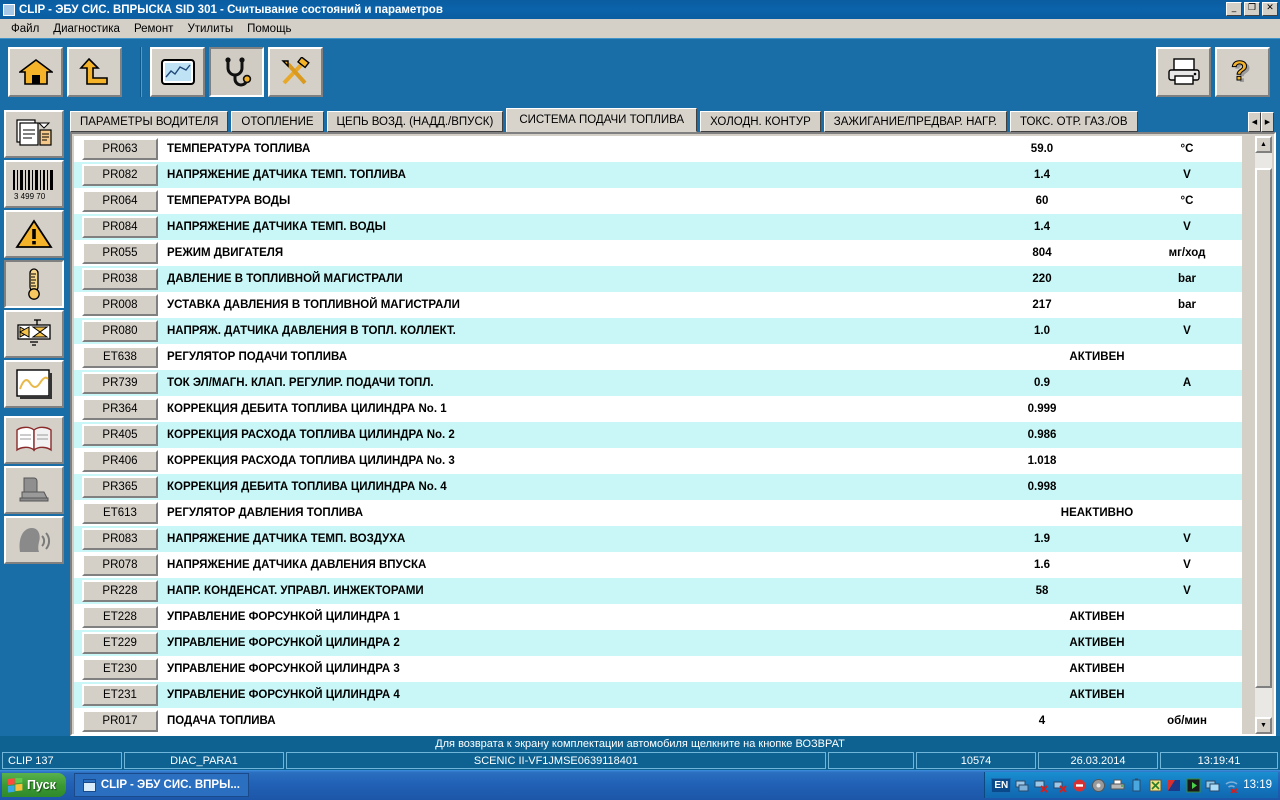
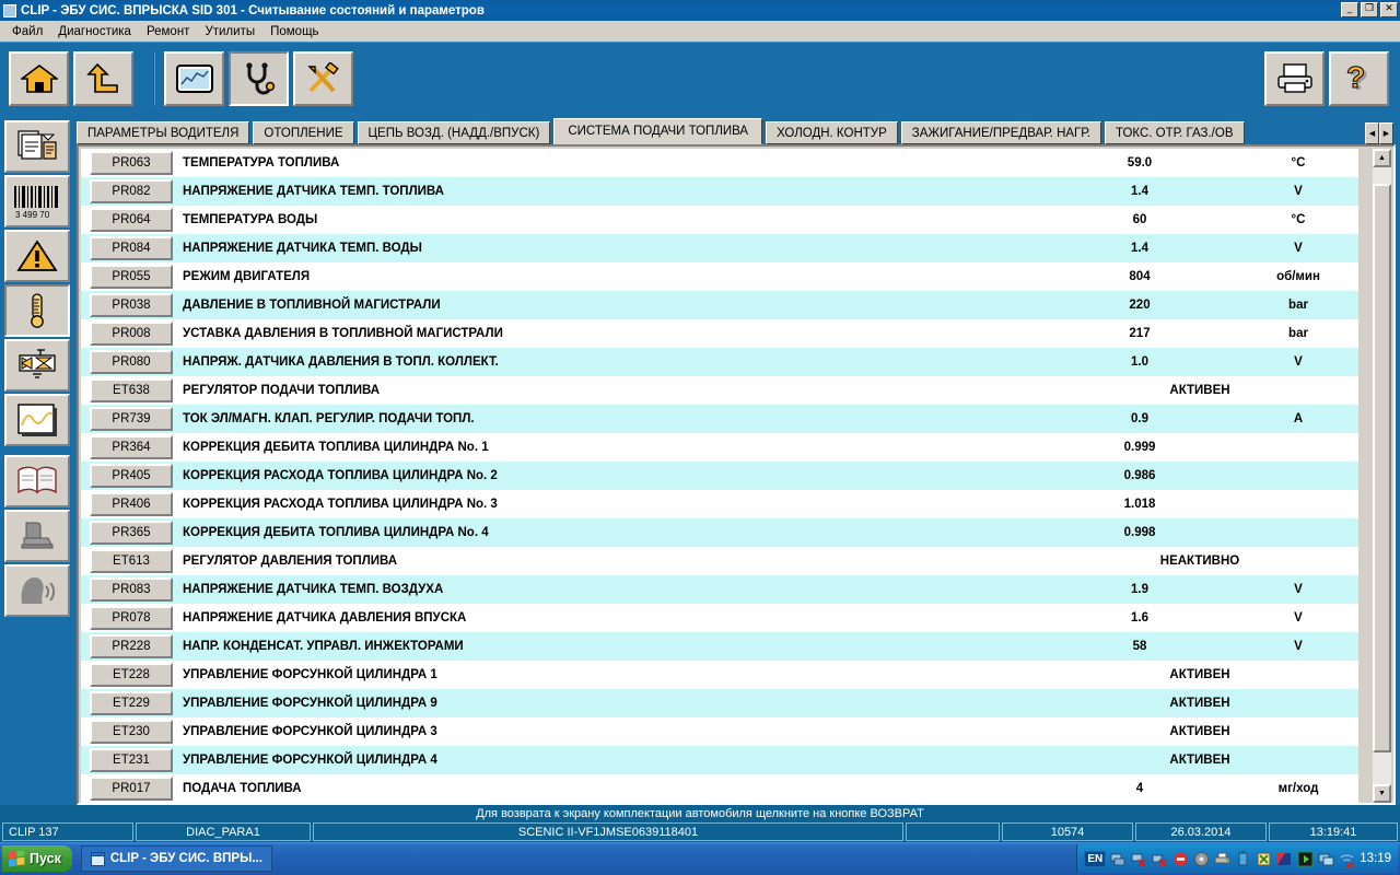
  CLIP - ЭБУ СИС. ВПРЫСКА SID 301 - Считывание состояний и параметров
  _
  ❐
  ✕
  Файл
  Диагностика
  Ремонт
  Утилиты
  Помощь
  ?
  3 499 70
  ПАРАМЕТРЫ ВОДИТЕЛЯ
  ОТОПЛЕНИЕ
  ЦЕПЬ ВОЗД. (НАДД./ВПУСК)
  СИСТЕМА ПОДАЧИ ТОПЛИВА
  ХОЛОДН. КОНТУР
  ЗАЖИГАНИЕ/ПРЕДВАР. НАГР.
  ТОКС. ОТР. ГАЗ./ОВ
  PR063
  ТЕМПЕРАТУРА ТОПЛИВА
  59.0
  °C
  PR082
  НАПРЯЖЕНИЕ ДАТЧИКА ТЕМП. ТОПЛИВА
  1.4
  V
  PR064
  ТЕМПЕРАТУРА ВОДЫ
  60
  °C
  PR084
  НАПРЯЖЕНИЕ ДАТЧИКА ТЕМП. ВОДЫ
  1.4
  V
  PR055
  РЕЖИМ ДВИГАТЕЛЯ
  804
- мг/ход
+ об/мин
  PR038
  ДАВЛЕНИЕ В ТОПЛИВНОЙ МАГИСТРАЛИ
  220
  bar
  PR008
  УСТАВКА ДАВЛЕНИЯ В ТОПЛИВНОЙ МАГИСТРАЛИ
  217
  bar
  PR080
  НАПРЯЖ. ДАТЧИКА ДАВЛЕНИЯ В ТОПЛ. КОЛЛЕКТ.
  1.0
  V
  ET638
  РЕГУЛЯТОР ПОДАЧИ ТОПЛИВА
  АКТИВЕН
  PR739
  ТОК ЭЛ/МАГН. КЛАП. РЕГУЛИР. ПОДАЧИ ТОПЛ.
  0.9
  A
  PR364
  КОРРЕКЦИЯ ДЕБИТА ТОПЛИВА ЦИЛИНДРА No. 1
  0.999
  PR405
  КОРРЕКЦИЯ РАСХОДА ТОПЛИВА ЦИЛИНДРА No. 2
  0.986
  PR406
  КОРРЕКЦИЯ РАСХОДА ТОПЛИВА ЦИЛИНДРА No. 3
  1.018
  PR365
  КОРРЕКЦИЯ ДЕБИТА ТОПЛИВА ЦИЛИНДРА No. 4
  0.998
  ET613
  РЕГУЛЯТОР ДАВЛЕНИЯ ТОПЛИВА
  НЕАКТИВНО
  PR083
  НАПРЯЖЕНИЕ ДАТЧИКА ТЕМП. ВОЗДУХА
  1.9
  V
  PR078
  НАПРЯЖЕНИЕ ДАТЧИКА ДАВЛЕНИЯ ВПУСКА
  1.6
  V
  PR228
  НАПР. КОНДЕНСАТ. УПРАВЛ. ИНЖЕКТОРАМИ
  58
  V
  ET228
  УПРАВЛЕНИЕ ФОРСУНКОЙ ЦИЛИНДРА 1
  АКТИВЕН
  ET229
- УПРАВЛЕНИЕ ФОРСУНКОЙ ЦИЛИНДРА 2
+ УПРАВЛЕНИЕ ФОРСУНКОЙ ЦИЛИНДРА 9
  АКТИВЕН
  ET230
  УПРАВЛЕНИЕ ФОРСУНКОЙ ЦИЛИНДРА 3
  АКТИВЕН
  ET231
  УПРАВЛЕНИЕ ФОРСУНКОЙ ЦИЛИНДРА 4
  АКТИВЕН
  PR017
  ПОДАЧА ТОПЛИВА
  4
- об/мин
+ мг/ход
  Для возврата к экрану комплектации автомобиля щелкните на кнопке ВОЗВРАТ
  CLIP 137
  DIAC_PARA1
  SCENIC II-VF1JMSE0639118401
  10574
  26.03.2014
  13:19:41
  Пуск
  CLIP - ЭБУ СИС. ВПРЫ...
  EN
  13:19
